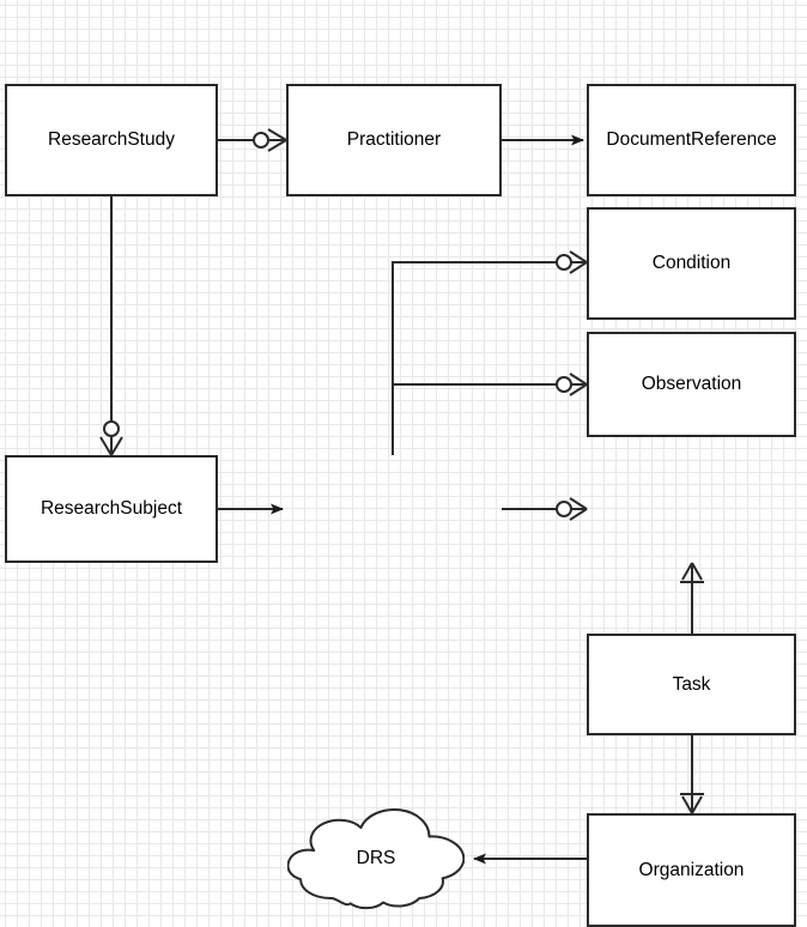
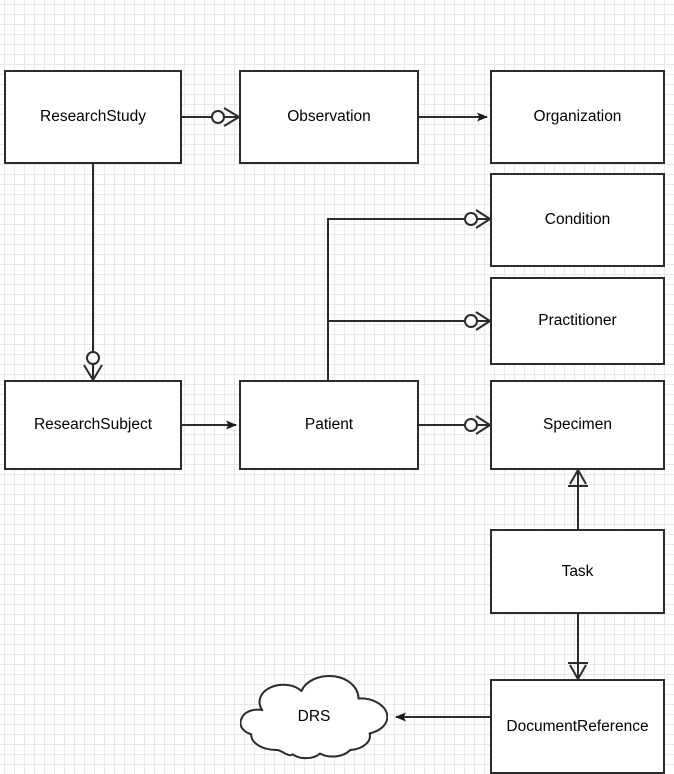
  ResearchStudy
- Practitioner
+ Observation
- DocumentReference
+ Organization
  Condition
- Observation
+ Practitioner
  ResearchSubject
+ Patient
+ Specimen
  Task
- Organization
+ DocumentReference
  DRS
